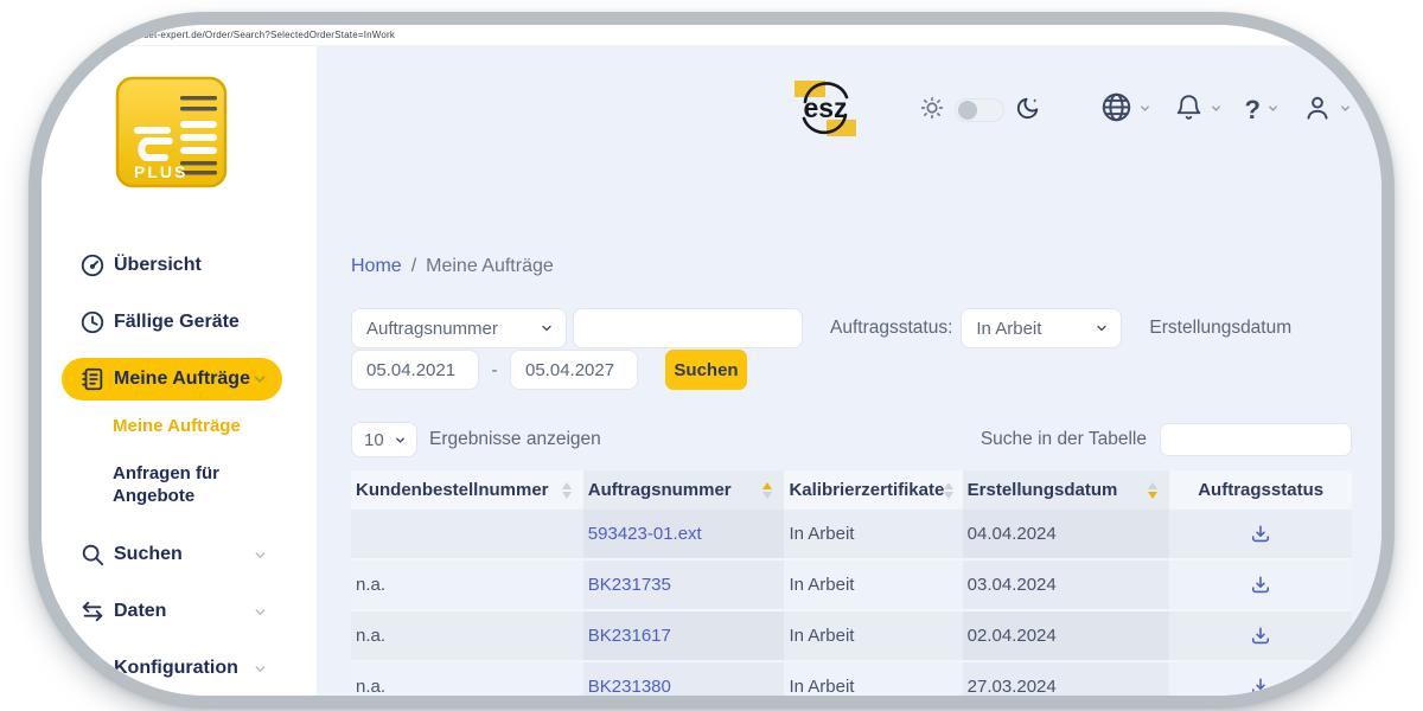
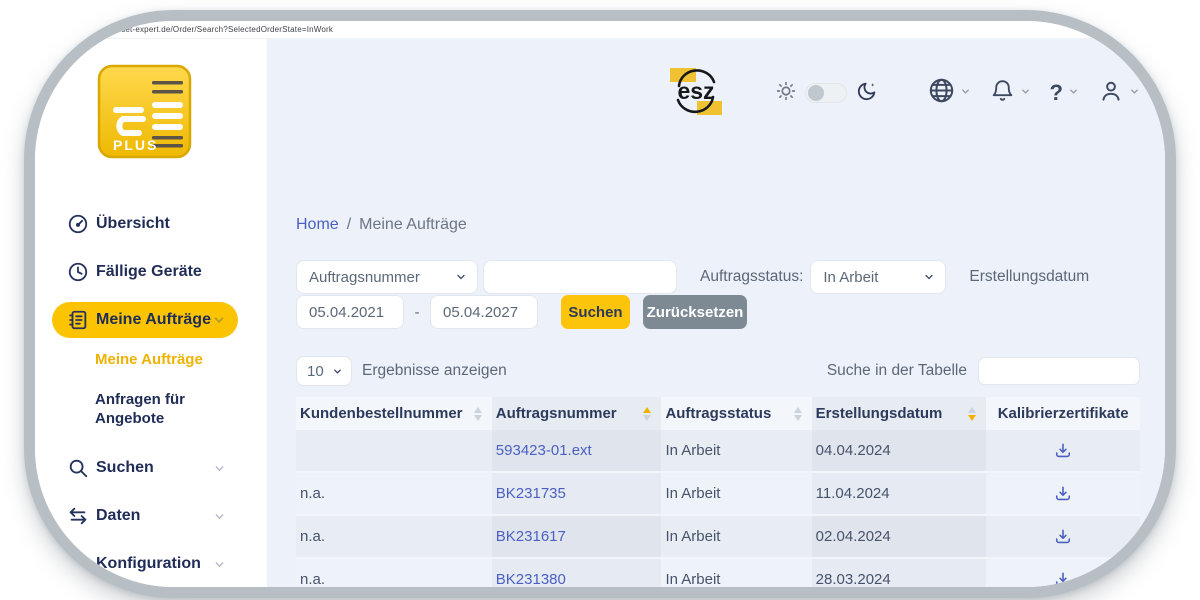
  set-expert.de/Order/Search?SelectedOrderState=InWork
  PLUS
  Übersicht
  Fällige Geräte
  Meine Aufträge
  Meine Aufträge
  Anfragen für Angebote
  Suchen
  Daten
  Konfiguration
  esz
  ?
  Home
  /
  Meine Aufträge
  Auftragsnummer
  Auftragsstatus:
  In Arbeit
  Erstellungsdatum
  05.04.2021
  -
  05.04.2027
  Suchen
+ Zurücksetzen
  10
  Ergebnisse anzeigen
  Suche in der Tabelle
  Kundenbestellnummer
  Auftragsnummer
- Kalibrierzertifikate
+ Auftragsstatus
  Erstellungsdatum
- Auftragsstatus
+ Kalibrierzertifikate
  593423-01.ext
  In Arbeit
  04.04.2024
  n.a.
  BK231735
  In Arbeit
- 03.04.2024
+ 11.04.2024
  n.a.
  BK231617
  In Arbeit
  02.04.2024
  n.a.
  BK231380
  In Arbeit
- 27.03.2024
+ 28.03.2024
